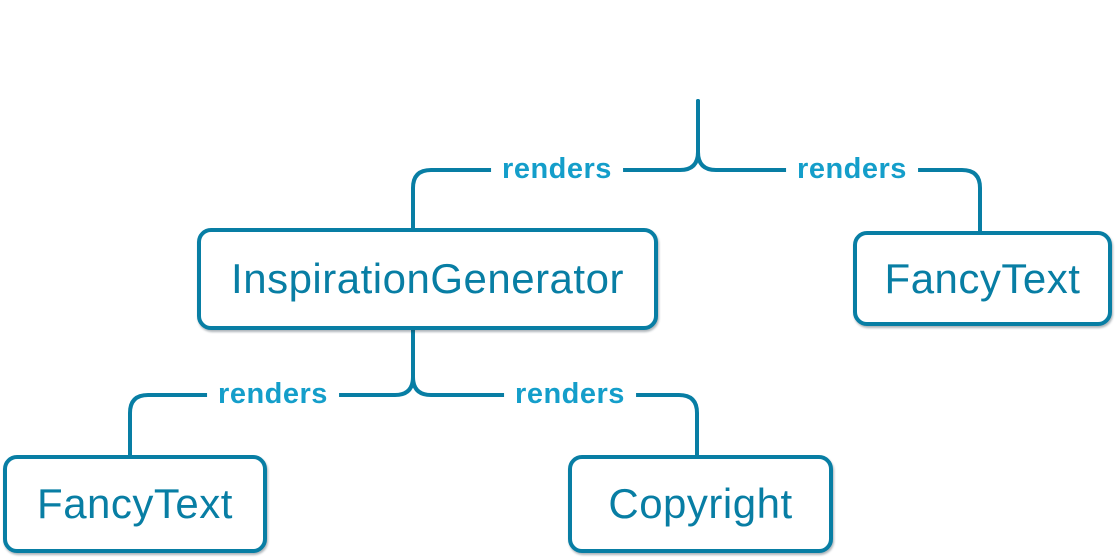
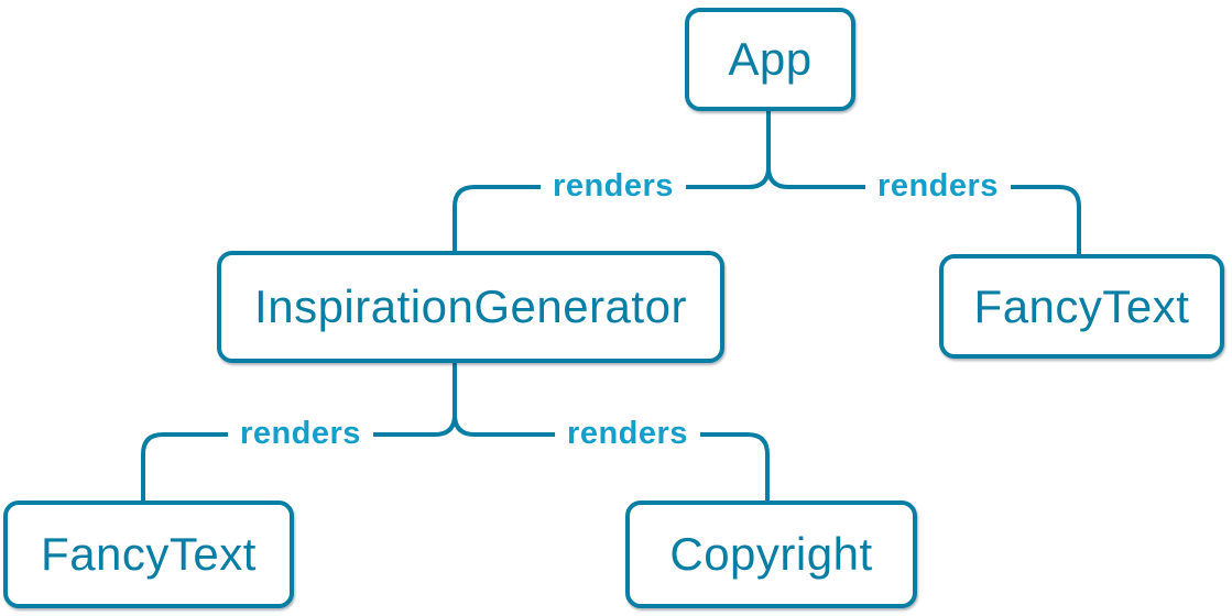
+ App
  InspirationGenerator
  FancyText
  FancyText
  Copyright
  renders
  renders
  renders
  renders
